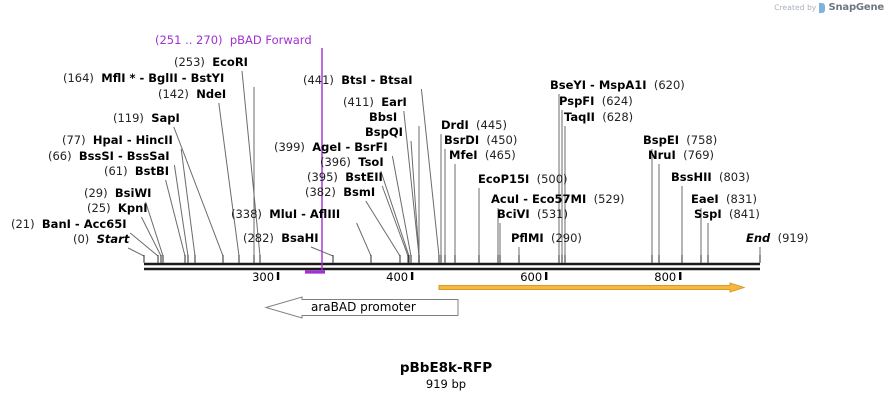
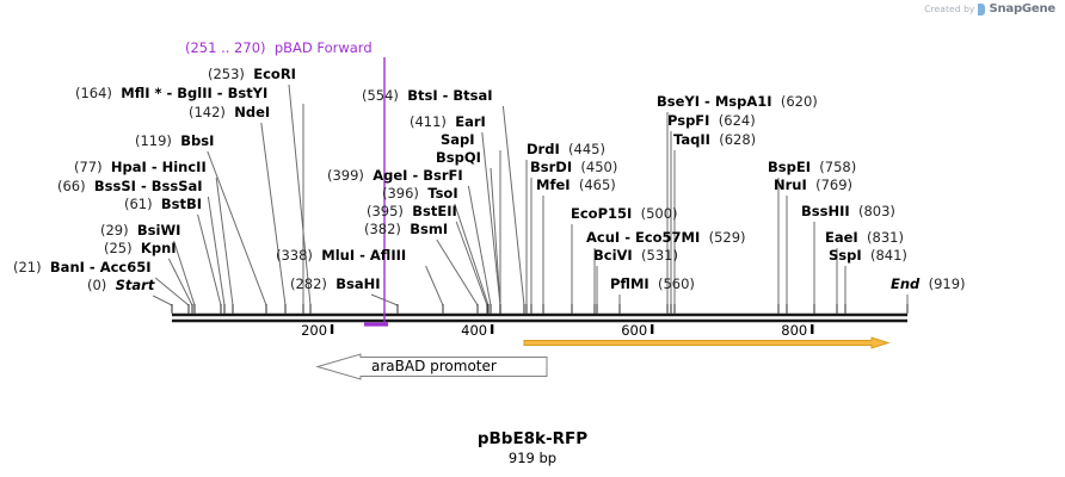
  Created by
  SnapGene
  (251 .. 270) pBAD Forward
  (253) EcoRI
  (164) MflI * - BglII - BstYI
  (142) NdeI
- (119) SapI
+ (119) BbsI
  (77) HpaI - HincII
  (66) BssSI - BssSaI
  (61) BstBI
  (29) BsiWI
  (25) KpnI
  (21) BanI - Acc65I
  (0) Start
- (441) BtsI - BtsaI
+ (554) BtsI - BtsaI
  (411) EarI
- BbsI
+ SapI
  BspQI
  (399) AgeI - BsrFI
  (396) TsoI
  (395) BstEII
  (382) BsmI
  (338) MluI - AflIII
  (282) BsaHI
  DrdI (445)
  BsrDI (450)
  MfeI (465)
  EcoP15I (500)
  AcuI - Eco57MI (529)
  BciVI (531)
- PflMI (290)
+ PflMI (560)
  BseYI - MspA1I (620)
  PspFI (624)
  TaqII (628)
  BspEI (758)
  NruI (769)
  BssHII (803)
  EaeI (831)
  SspI (841)
  End (919)
- 300
+ 200
  400
  600
  800
  araBAD promoter
  pBbE8k-RFP
  919 bp
